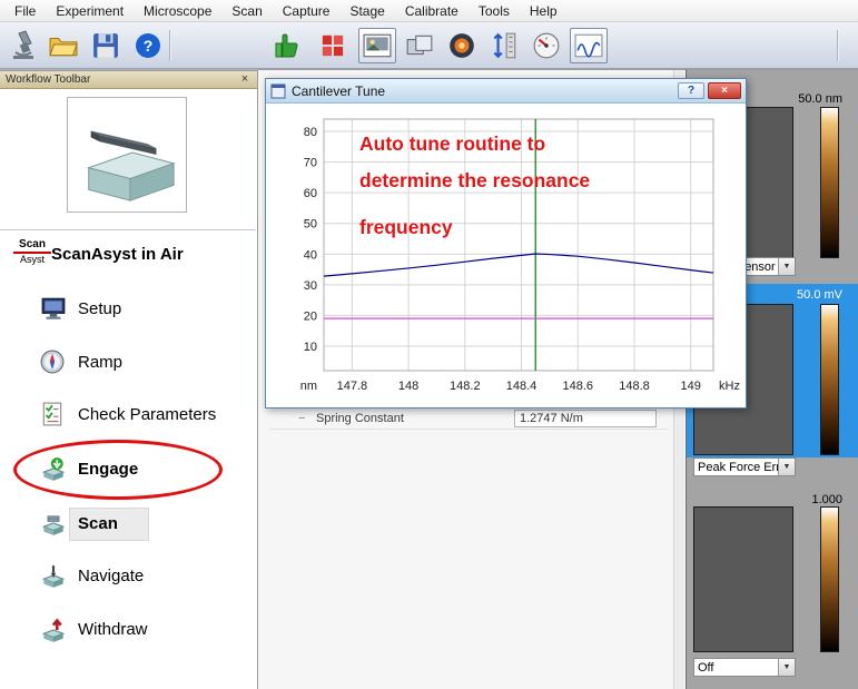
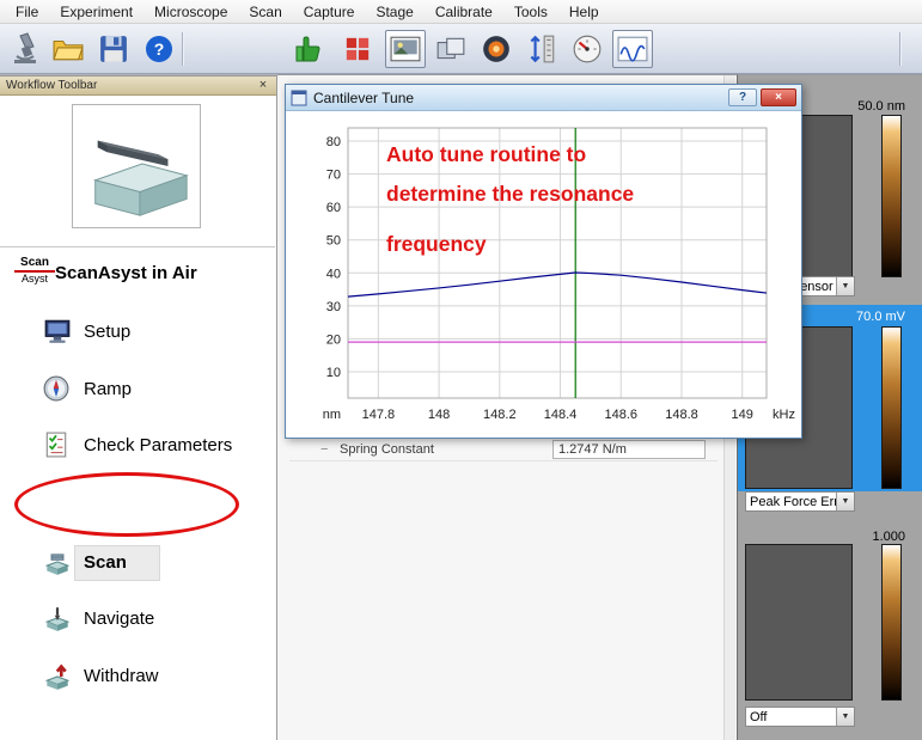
  File
  Experiment
  Microscope
  Scan
  Capture
  Stage
  Calibrate
  Tools
  Help
  ?
  −
  Spring Constant
  1.2747 N/m
  50.0 nm
- 50.0 mV
+ 70.0 mV
  Peak Force Er
  1.000
  Off
  Workflow Toolbar
  ×
  Scan
  Asyst
  ScanAsyst in Air
  Setup
  Ramp
  Check Parameters
- Engage
  Scan
  Navigate
  Withdraw
  Cantilever Tune
  ?
  ×
  147.8
  148
  148.2
  148.4
  148.6
  148.8
  149
  10
  20
  30
  40
  50
  60
  70
  80
  nm
  kHz
  Auto tune routine to
  determine the resonance
  frequency
